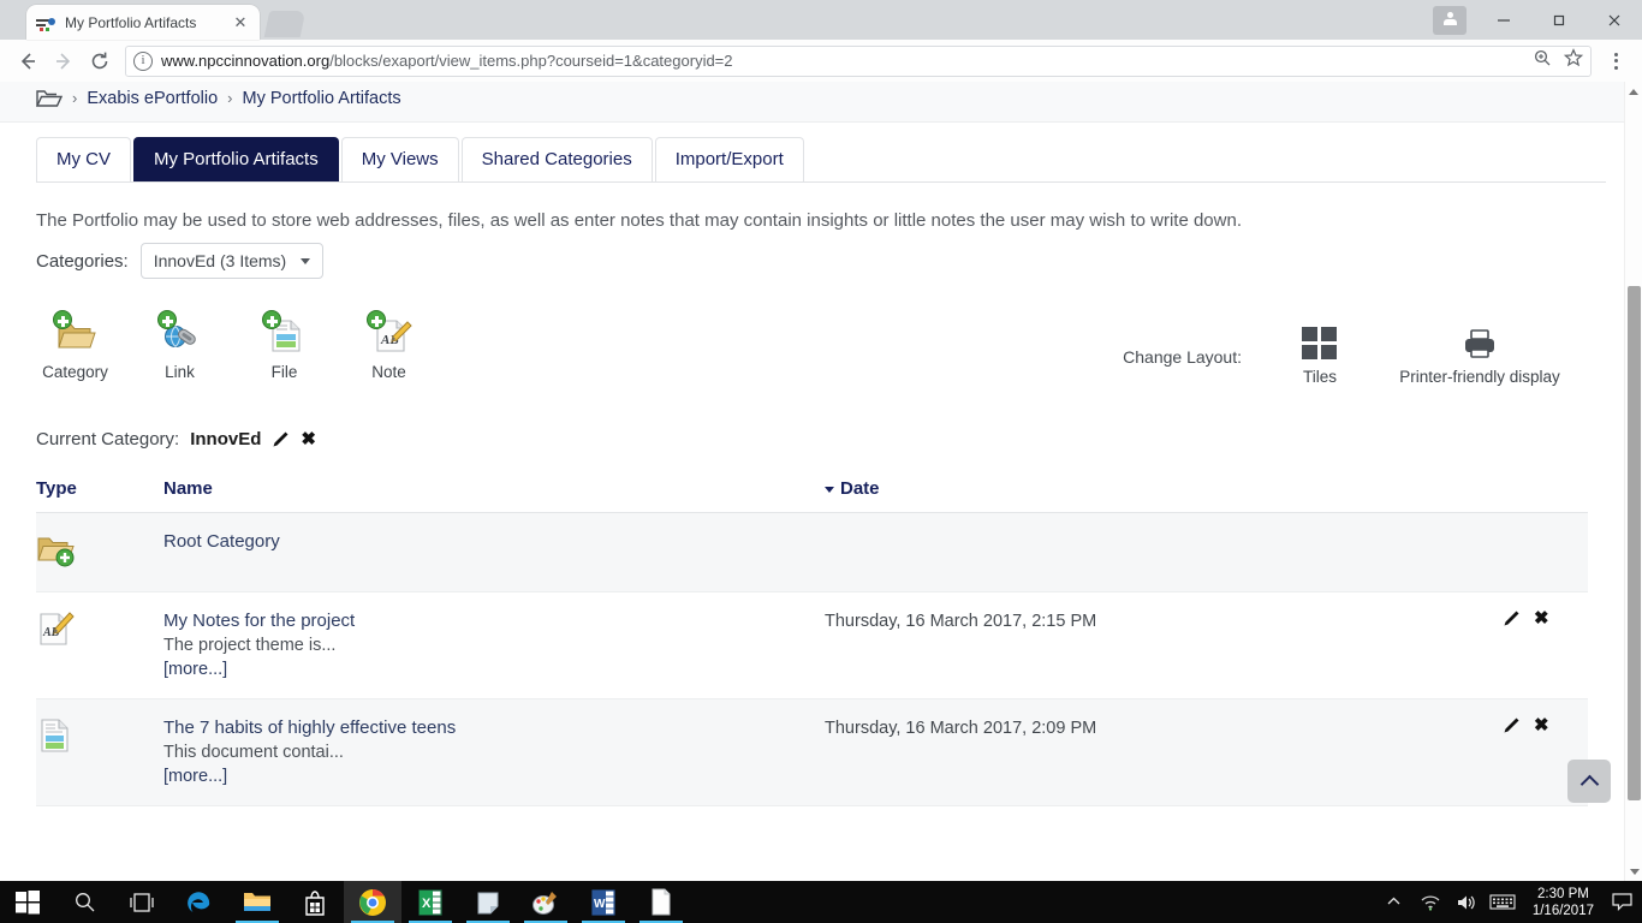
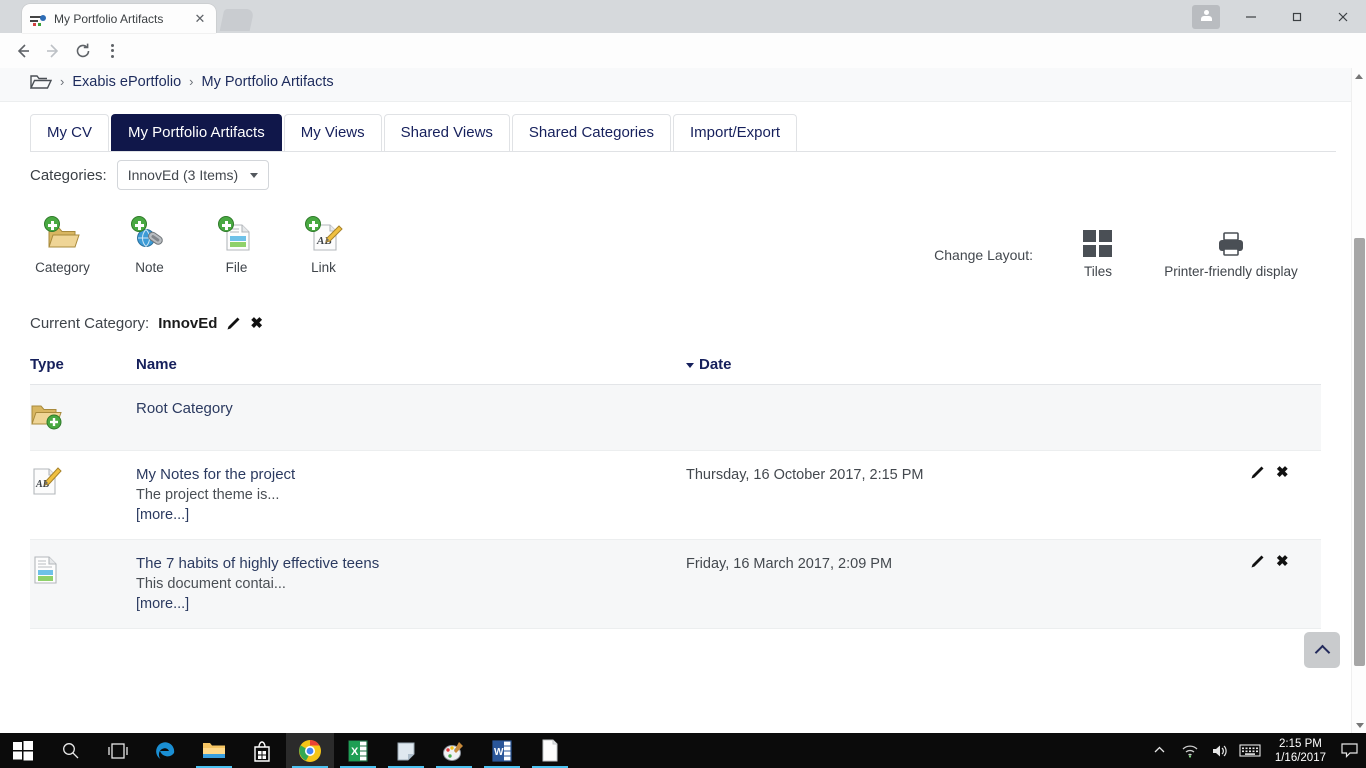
  My Portfolio Artifacts
  ✕
- i
- www.npccinnovation.org/blocks/exaport/view_items.php?courseid=1&categoryid=2
  ›
  Exabis ePortfolio
  ›
  My Portfolio Artifacts
  My CV
  My Portfolio Artifacts
  My Views
+ Shared Views
  Shared Categories
  Import/Export
- The Portfolio may be used to store web addresses, files, as well as enter notes that may contain insights or little notes the user may wish to write down.
  Categories:
  InnovEd (3 Items)
  Category
- Link
+ Note
  File
- Note
+ Link
  Change Layout:
  Tiles
  Printer-friendly display
  Current Category:
  InnovEd
  ✖
  Type	Name	Date
  	Root Category
- A	My Notes for the project The project theme is... [more...]	Thursday, 16 March 2017, 2:15 PM	✖
+ A	My Notes for the project The project theme is... [more...]	Thursday, 16 October 2017, 2:15 PM	✖
- 	The 7 habits of highly effective teens This document contai... [more...]	Thursday, 16 March 2017, 2:09 PM	✖
+ 	The 7 habits of highly effective teens This document contai... [more...]	Friday, 16 March 2017, 2:09 PM	✖
  X
  W
- 2:30 PM
+ 2:15 PM
  1/16/2017
